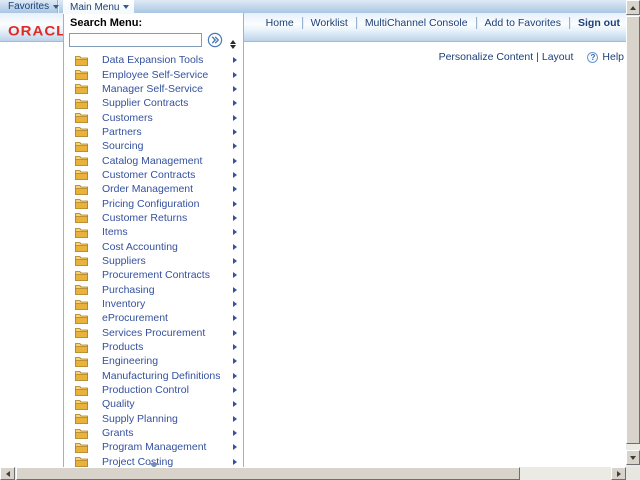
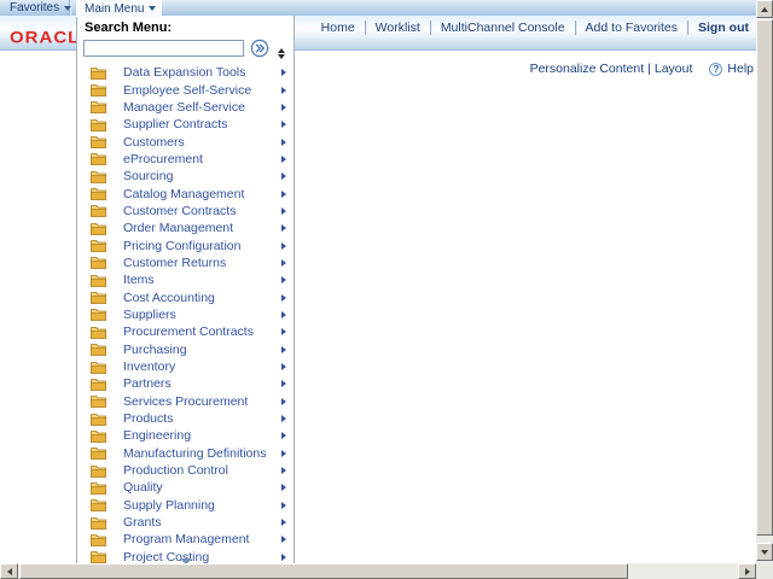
  Favorites
  Main Menu
  ORACL
  Home
  Worklist
  MultiChannel Console
  Add to Favorites
  Sign out
  Personalize Content | Layout
  Help
  Search Menu:
  Data Expansion Tools
  Employee Self-Service
  Manager Self-Service
  Supplier Contracts
  Customers
- Partners
+ eProcurement
  Sourcing
  Catalog Management
  Customer Contracts
  Order Management
  Pricing Configuration
  Customer Returns
  Items
  Cost Accounting
  Suppliers
  Procurement Contracts
  Purchasing
  Inventory
- eProcurement
+ Partners
  Services Procurement
  Products
  Engineering
  Manufacturing Definitions
  Production Control
  Quality
  Supply Planning
  Grants
  Program Management
  Project Costing
